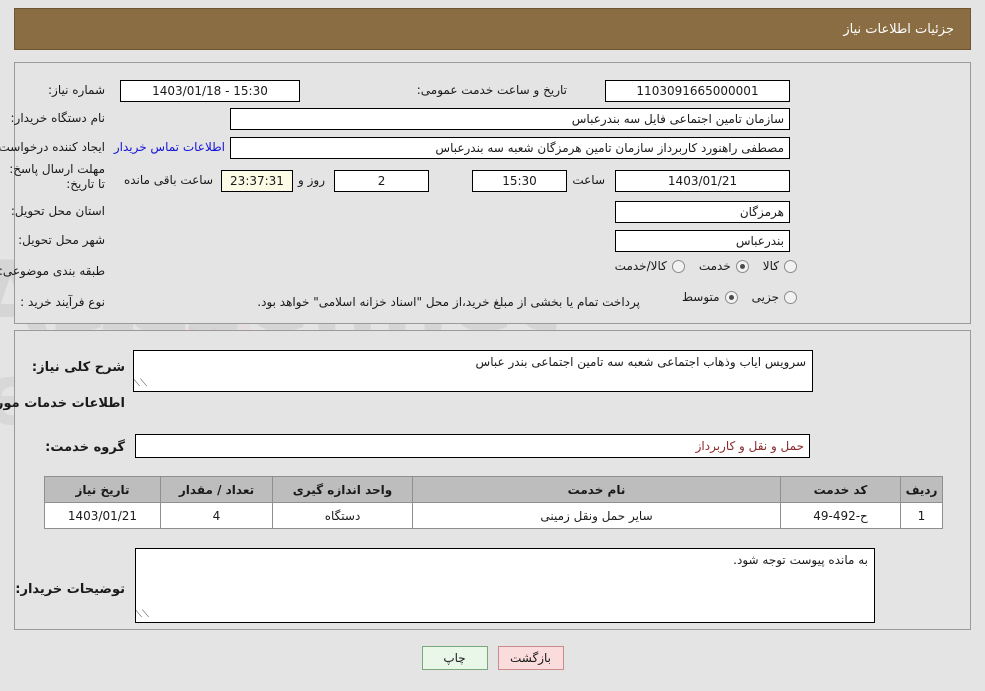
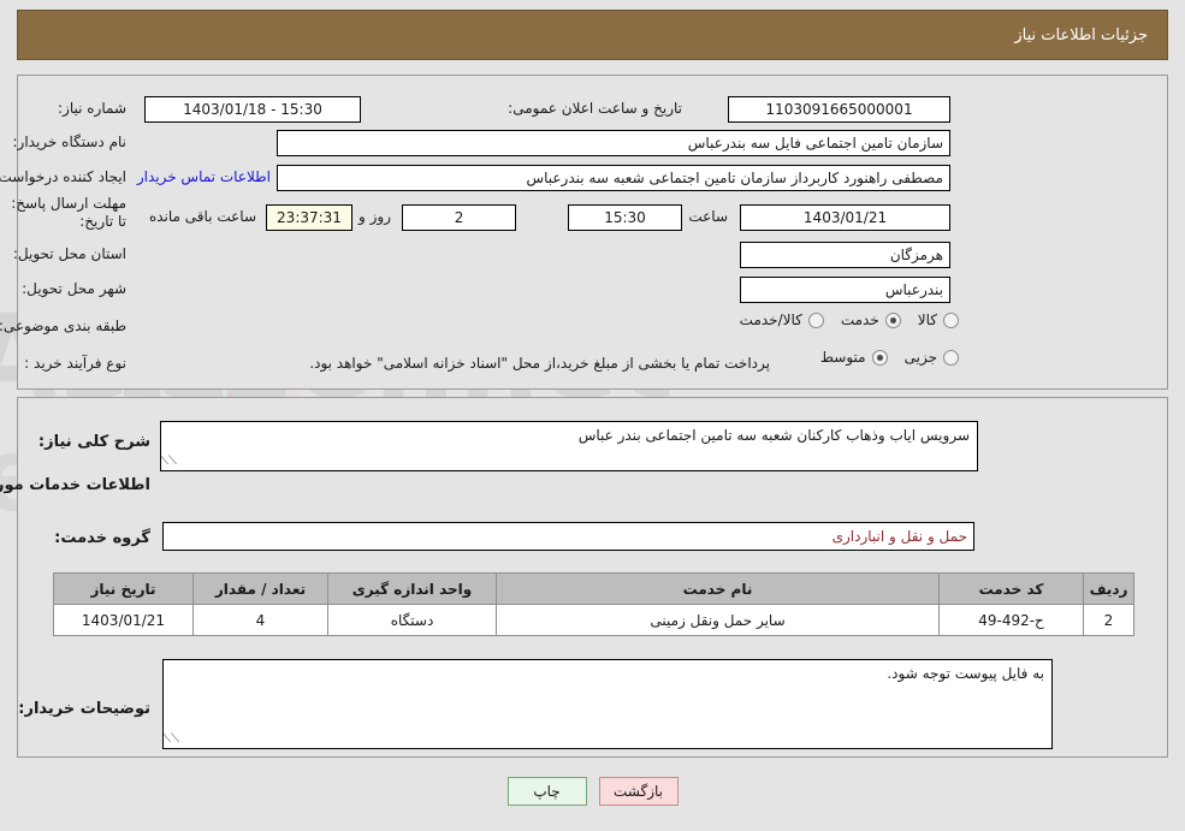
  جزئیات اطلاعات نیاز
  شماره نیاز:
  1103091665000001
- تاریخ و ساعت خدمت عمومی:
+ تاریخ و ساعت اعلان عمومی:
  15:30 - 1403/01/18
  نام دستگاه خریدار:
  سازمان تامین اجتماعی فایل سه بندرعباس
  ایجاد کننده درخواست
- مصطفی راهنورد کاربرداز سازمان تامین هرمزگان شعبه سه بندرعباس
+ مصطفی راهنورد کاربرداز سازمان تامین اجتماعی شعبه سه بندرعباس
  اطلاعات تماس خریدار
  مهلت ارسال پاسخ: تا تاریخ:
  1403/01/21
  ساعت
  15:30
  2
  روز و
  23:37:31
  ساعت باقی مانده
  استان محل تحویل:
  هرمزگان
  شهر محل تحویل:
  بندرعباس
  طبقه بندی موضوعی:
  کالا
  خدمت
  کالا/خدمت
  نوع فرآیند خرید :
  جزیی
  متوسط
  پرداخت تمام یا بخشی از مبلغ خرید،از محل "اسناد خزانه اسلامی" خواهد بود.
  شرح کلی نیاز:
- سرویس ایاب وذهاب اجتماعی شعبه سه تامین اجتماعی بندر عباس
+ سرویس ایاب وذهاب کارکنان شعبه سه تامین اجتماعی بندر عباس
  ⟋⟋
  اطلاعات خدمات مو
  گروه خدمت:
- حمل و نقل و کاربرداز
+ حمل و نقل و انبارداری
  ردیف	کد خدمت	نام خدمت	واحد اندازه گیری	تعداد / مقدار	تاریخ نیاز
- 1	ح-492-49	سایر حمل ونقل زمینی	دستگاه	4	1403/01/21
+ 2	ح-492-49	سایر حمل ونقل زمینی	دستگاه	4	1403/01/21
  توضیحات خریدار:
- به مانده پیوست توجه شود.
+ به فایل پیوست توجه شود.
  ⟋⟋
  بازگشت
  چاپ
